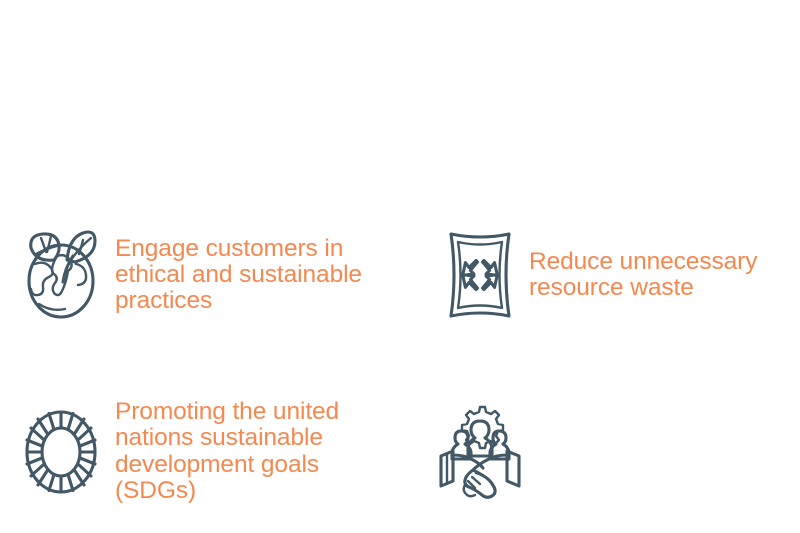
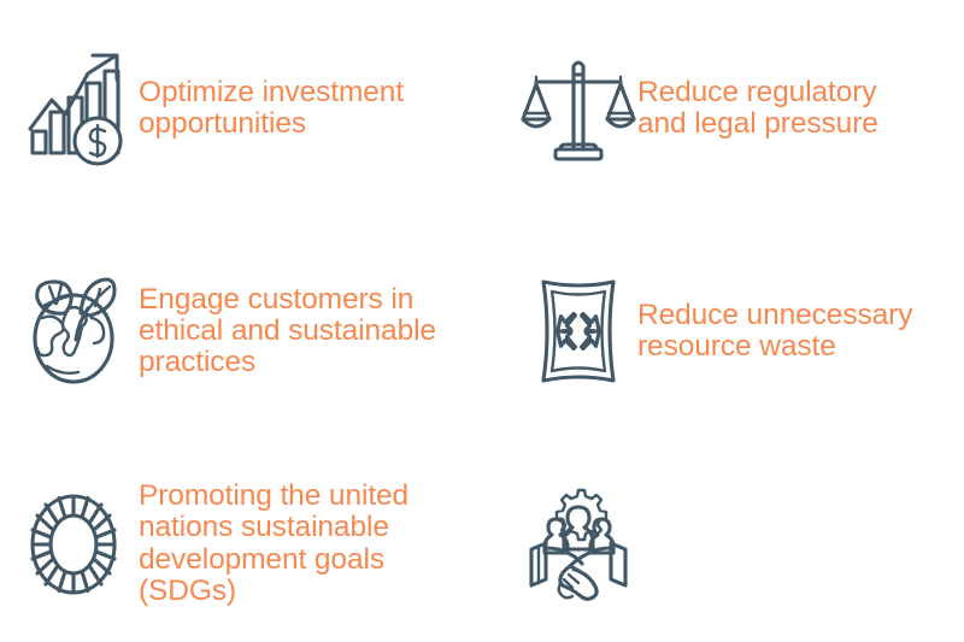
+ Optimize investment
+ opportunities
+ Reduce regulatory
+ and legal pressure
  Engage customers in
  ethical and sustainable
  practices
  Reduce unnecessary
  resource waste
  Promoting the united
  nations sustainable
  development goals (SDGs)
